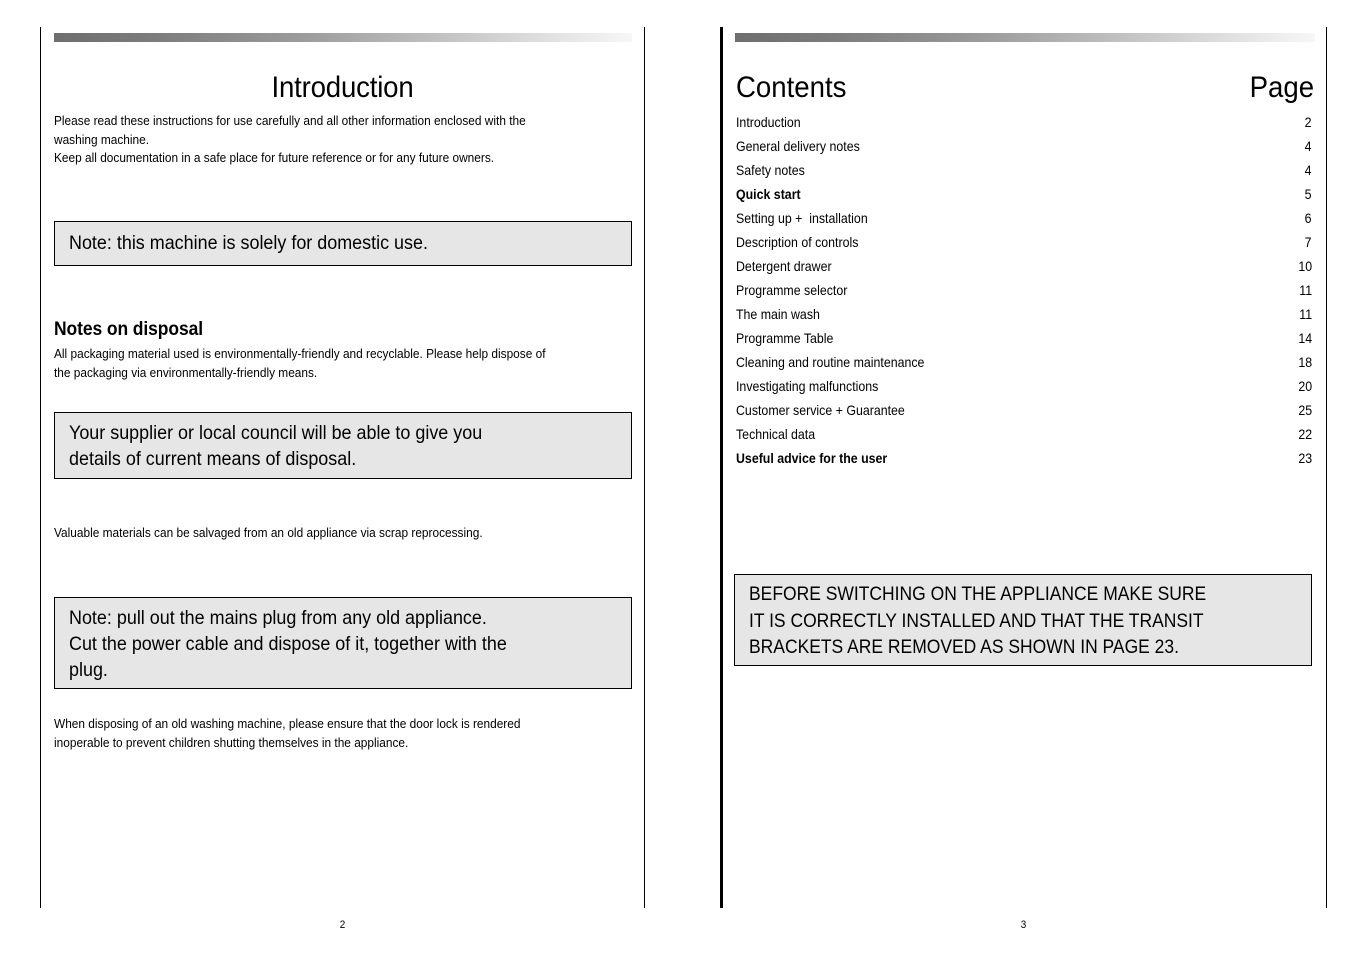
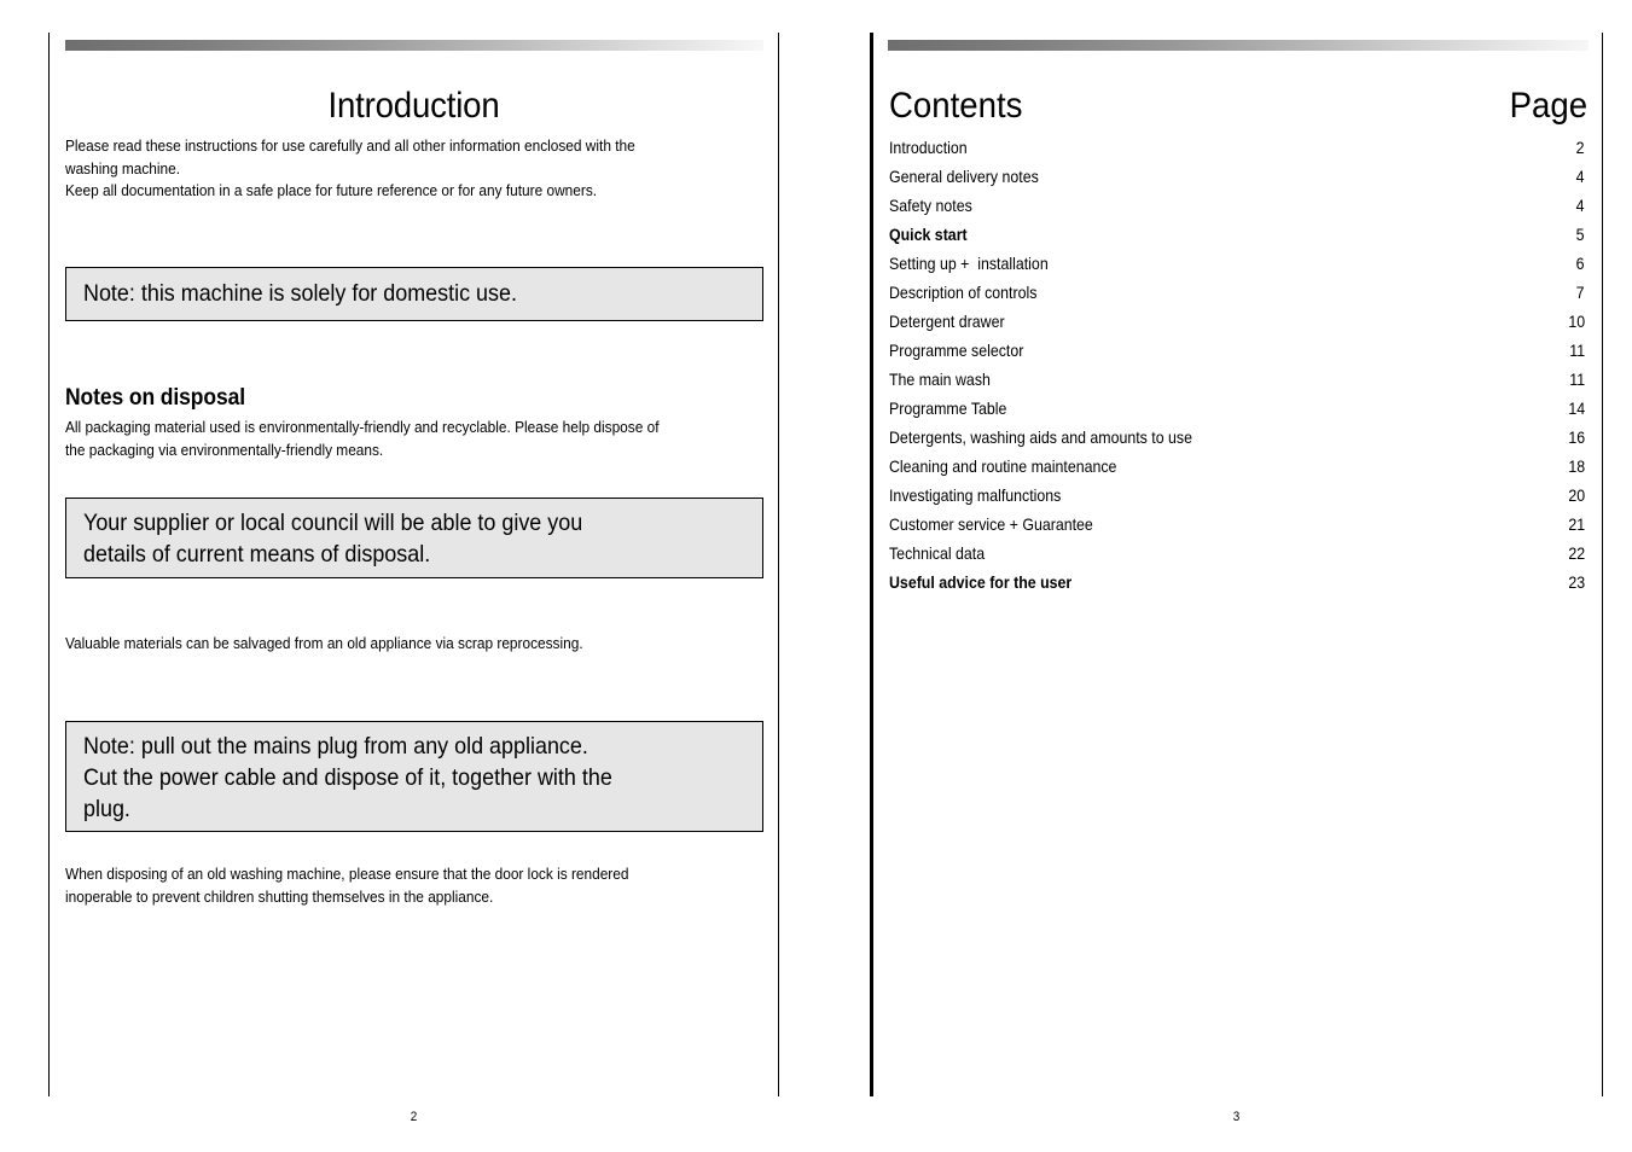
  Introduction
  Please read these instructions for use carefully and all other information enclosed with the
  washing machine.
  Keep all documentation in a safe place for future reference or for any future owners.
  Note: this machine is solely for domestic use.
  Notes on disposal
  All packaging material used is environmentally-friendly and recyclable. Please help dispose of
  the packaging via environmentally-friendly means.
  Your supplier or local council will be able to give you
  details of current means of disposal.
  Valuable materials can be salvaged from an old appliance via scrap reprocessing.
  Note: pull out the mains plug from any old appliance.
  Cut the power cable and dispose of it, together with the
  plug.
  When disposing of an old washing machine, please ensure that the door lock is rendered
  inoperable to prevent children shutting themselves in the appliance.
  2
  Contents
  Page
  Introduction
  2
  General delivery notes
  4
  Safety notes
  4
  Quick start
  5
  Setting up + installation
  6
  Description of controls
  7
  Detergent drawer
  10
  Programme selector
  11
  The main wash
  11
  Programme Table
  14
+ Detergents, washing aids and amounts to use
+ 16
  Cleaning and routine maintenance
  18
  Investigating malfunctions
  20
  Customer service + Guarantee
- 25
+ 21
  Technical data
  22
  Useful advice for the user
  23
- BEFORE SWITCHING ON THE APPLIANCE MAKE SURE
- IT IS CORRECTLY INSTALLED AND THAT THE TRANSIT
- BRACKETS ARE REMOVED AS SHOWN IN PAGE 23.
  3
